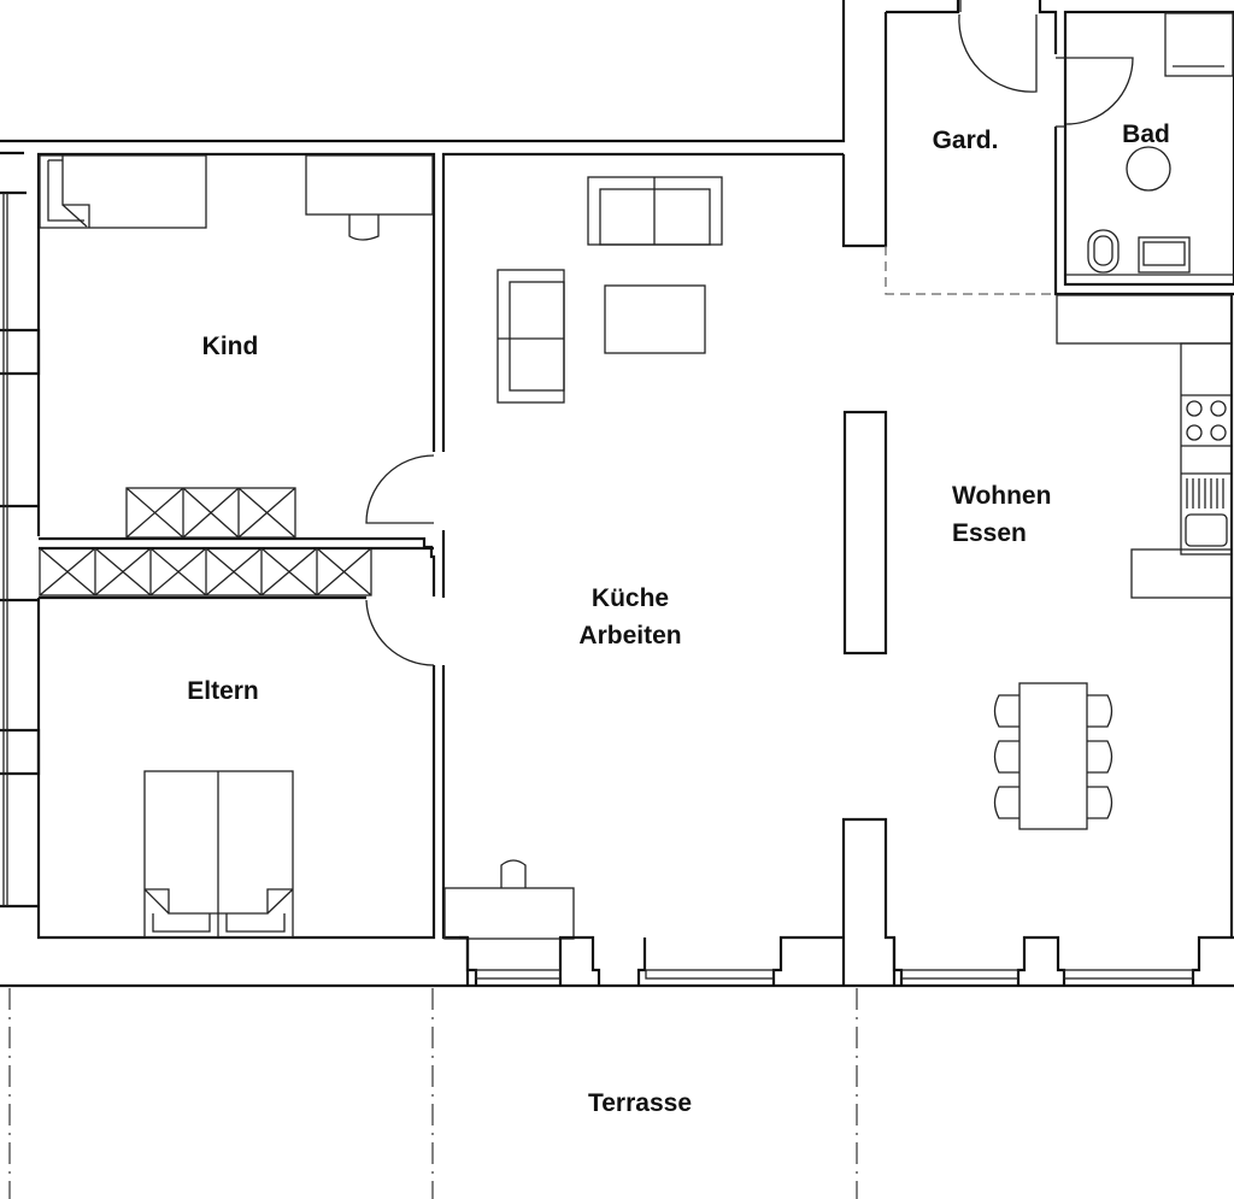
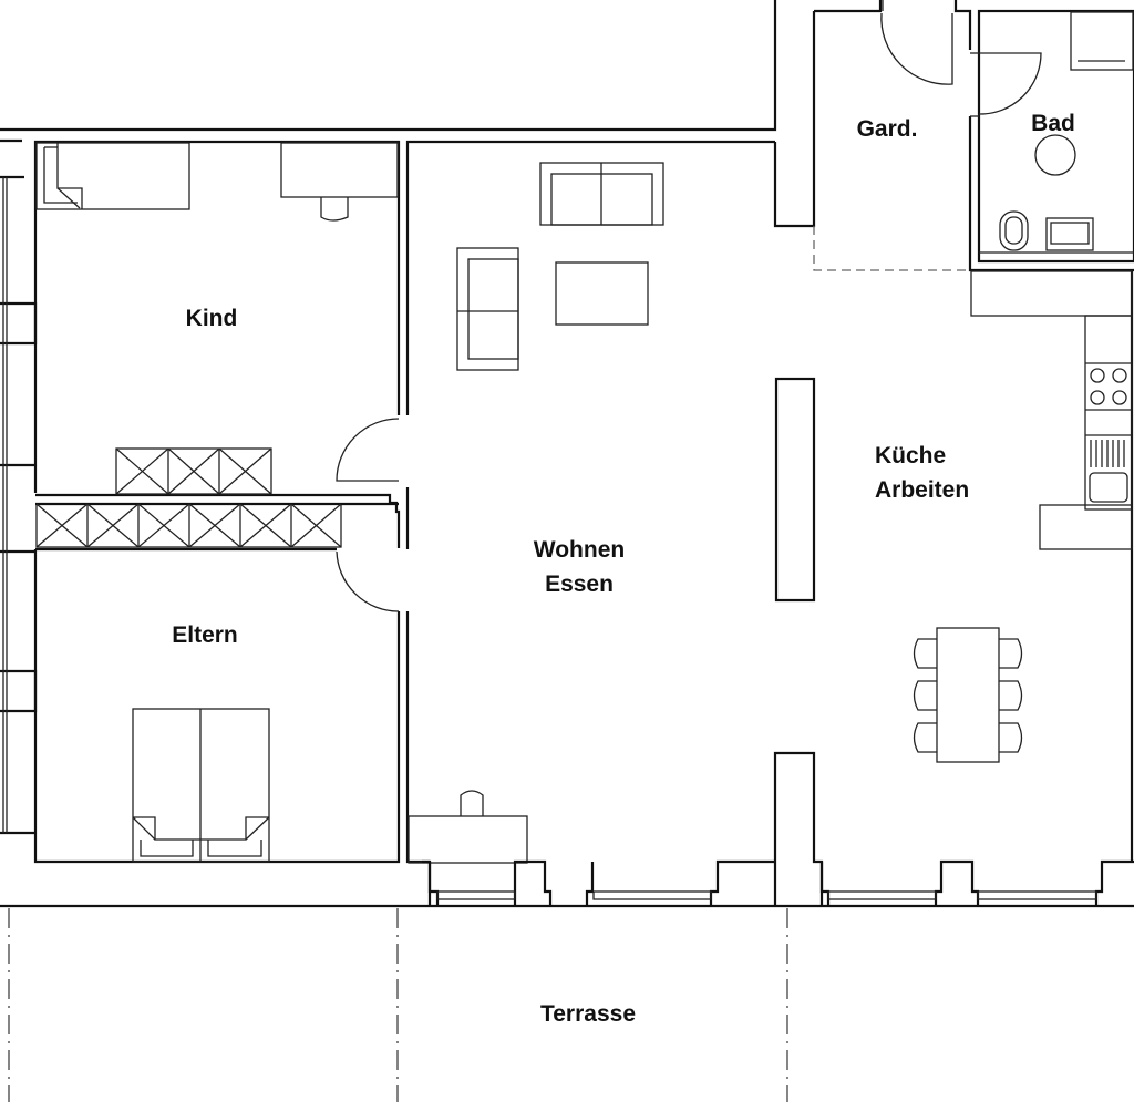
  Kind
  Eltern
- Küche
+ Wohnen
- Arbeiten
+ Essen
  Gard.
  Bad
- Wohnen
+ Küche
- Essen
+ Arbeiten
  Terrasse
